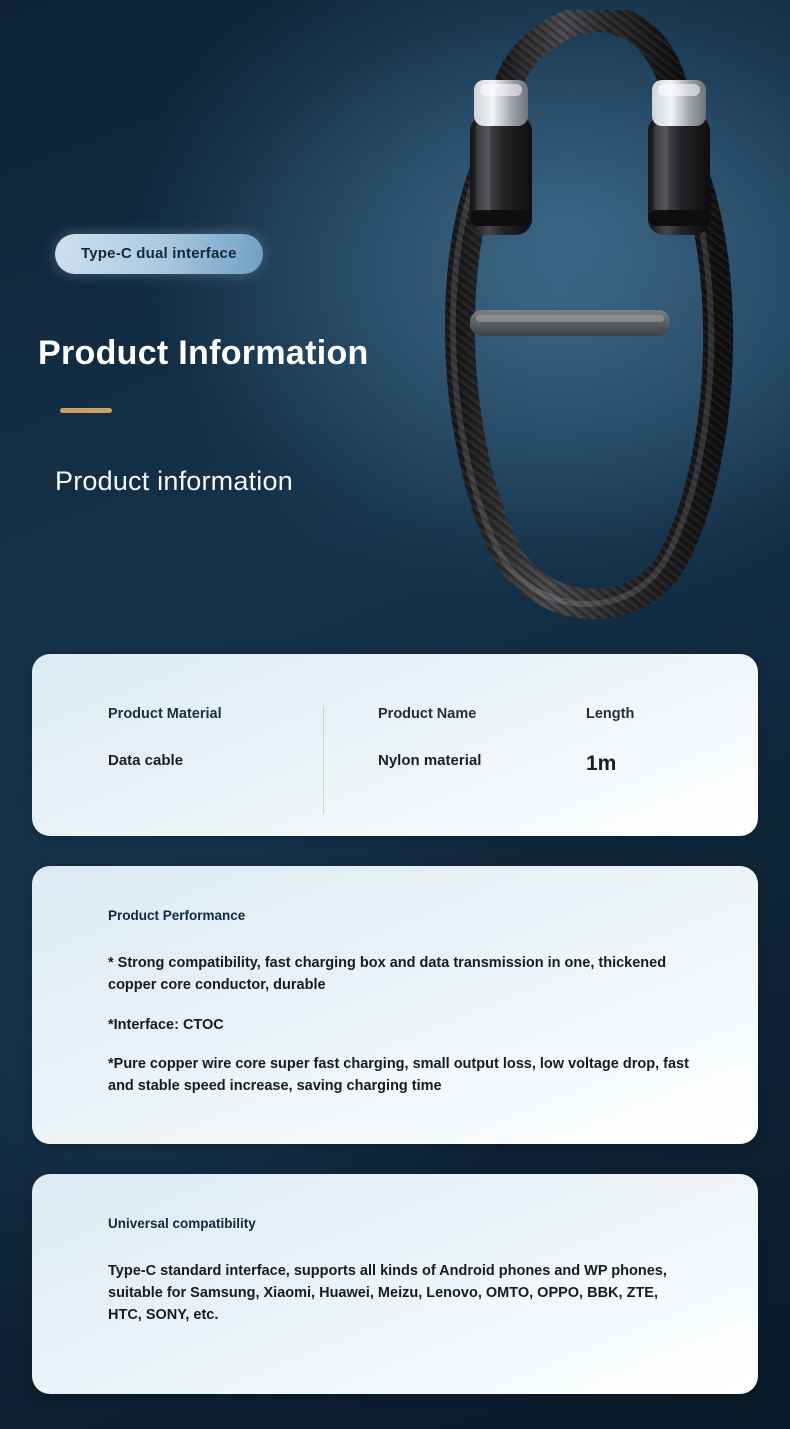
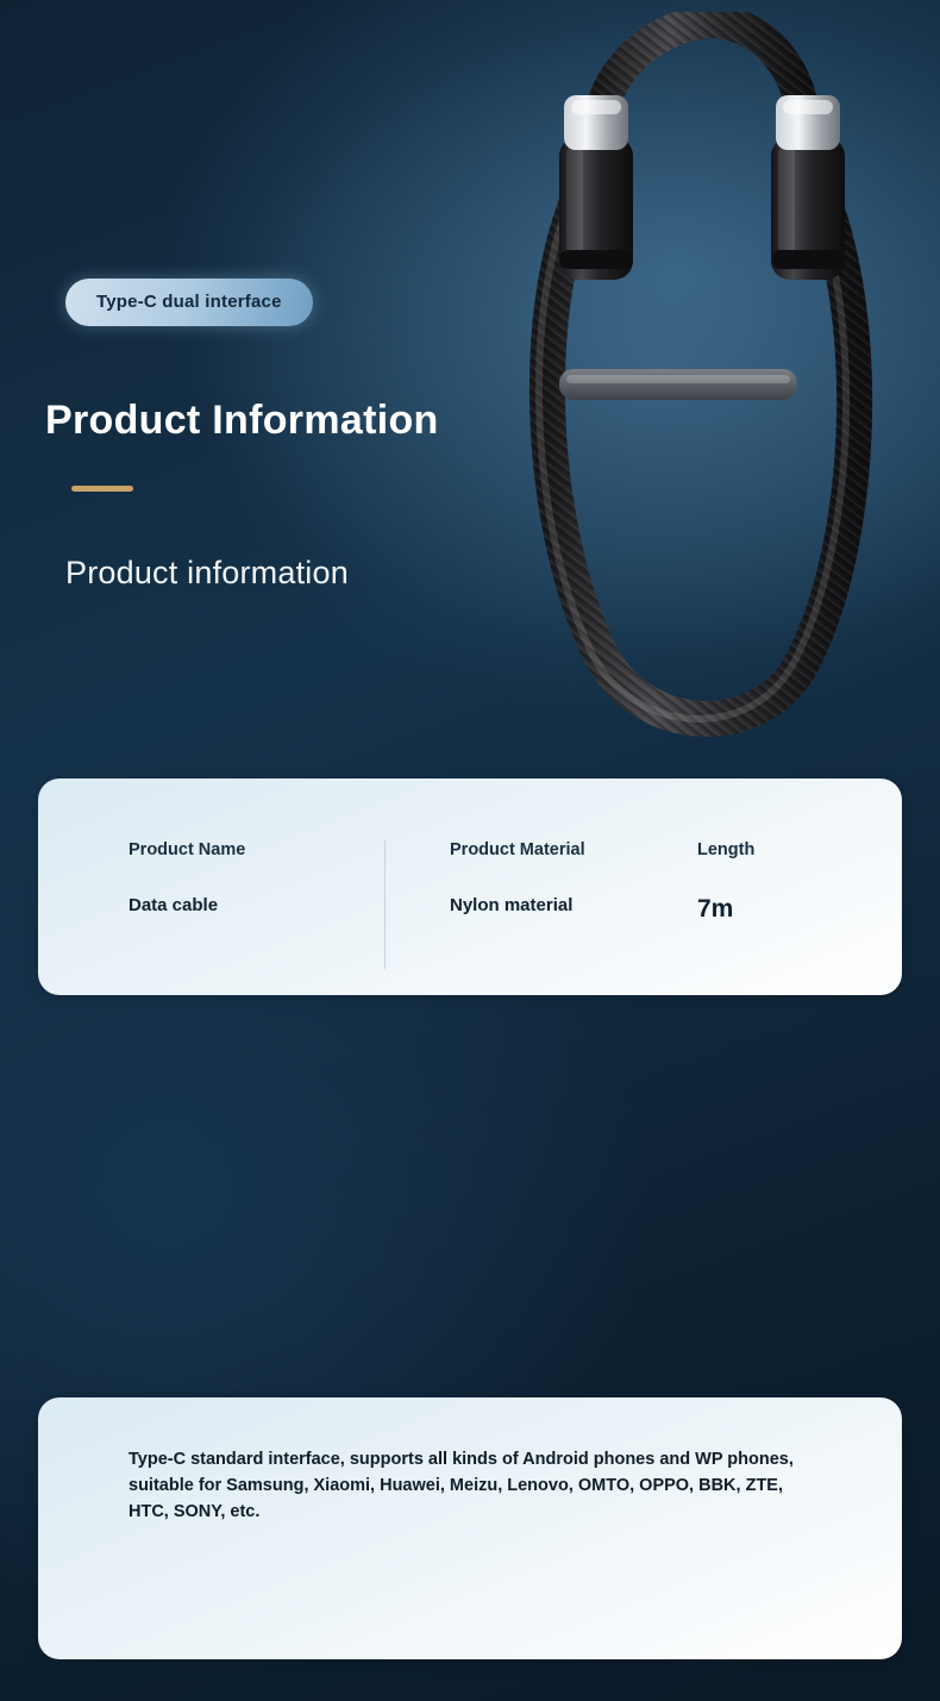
  Type-C dual interface
  Product Information
  Product information
- Product Material
+ Product Name
  Data cable
- Product Name
+ Product Material
  Nylon material
  Length
- 1m
+ 7m
- Product Performance
- * Strong compatibility, fast charging box and data transmission in one, thickened copper core conductor, durable
- *Interface: CTOC
- *Pure copper wire core super fast charging, small output loss, low voltage drop, fast and stable speed increase, saving charging time
- Universal compatibility
  Type-C standard interface, supports all kinds of Android phones and WP phones, suitable for Samsung, Xiaomi, Huawei, Meizu, Lenovo, OMTO, OPPO, BBK, ZTE, HTC, SONY, etc.
